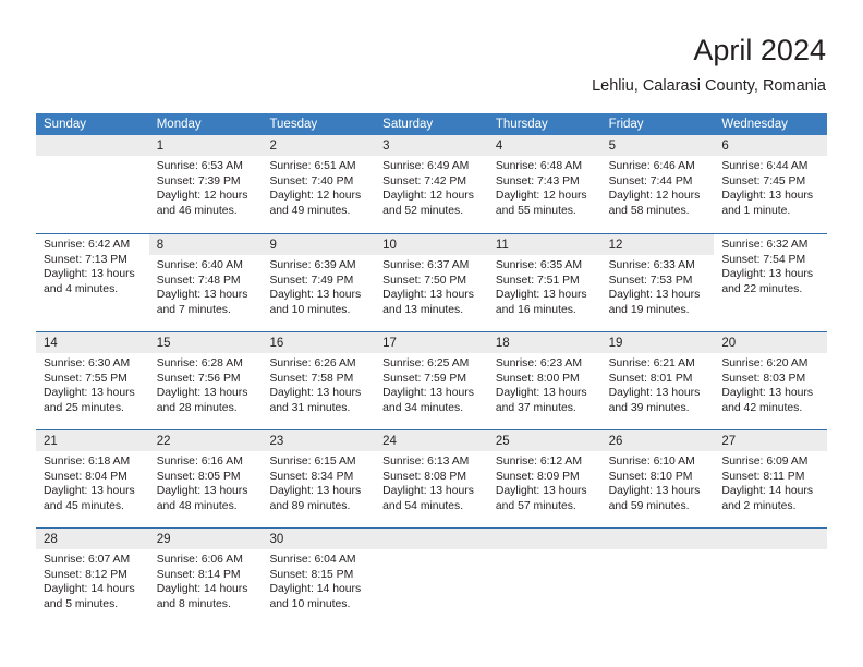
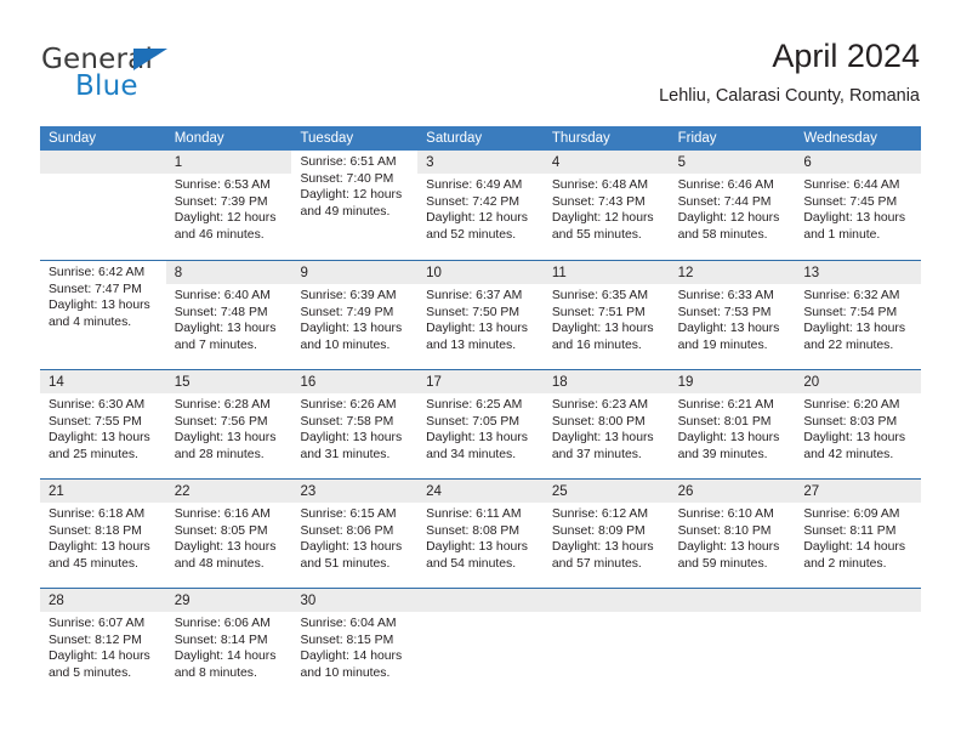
+ General
+ Blue
  April 2024
  Lehliu, Calarasi County, Romania
  Sunday
  Monday
  Tuesday
  Saturday
  Thursday
  Friday
  Wednesday
  1
  Sunrise: 6:53 AM
  Sunset: 7:39 PM
  Daylight: 12 hours
  and 46 minutes.
- 2
  Sunrise: 6:51 AM
  Sunset: 7:40 PM
  Daylight: 12 hours
  and 49 minutes.
  3
  Sunrise: 6:49 AM
  Sunset: 7:42 PM
  Daylight: 12 hours
  and 52 minutes.
  4
  Sunrise: 6:48 AM
  Sunset: 7:43 PM
  Daylight: 12 hours
  and 55 minutes.
  5
  Sunrise: 6:46 AM
  Sunset: 7:44 PM
  Daylight: 12 hours
  and 58 minutes.
  6
  Sunrise: 6:44 AM
  Sunset: 7:45 PM
  Daylight: 13 hours
  and 1 minute.
  Sunrise: 6:42 AM
- Sunset: 7:13 PM
+ Sunset: 7:47 PM
  Daylight: 13 hours
  and 4 minutes.
  8
  Sunrise: 6:40 AM
  Sunset: 7:48 PM
  Daylight: 13 hours
  and 7 minutes.
  9
  Sunrise: 6:39 AM
  Sunset: 7:49 PM
  Daylight: 13 hours
  and 10 minutes.
  10
  Sunrise: 6:37 AM
  Sunset: 7:50 PM
  Daylight: 13 hours
  and 13 minutes.
  11
  Sunrise: 6:35 AM
  Sunset: 7:51 PM
  Daylight: 13 hours
  and 16 minutes.
  12
  Sunrise: 6:33 AM
  Sunset: 7:53 PM
  Daylight: 13 hours
  and 19 minutes.
+ 13
  Sunrise: 6:32 AM
  Sunset: 7:54 PM
  Daylight: 13 hours
  and 22 minutes.
  14
  Sunrise: 6:30 AM
  Sunset: 7:55 PM
  Daylight: 13 hours
  and 25 minutes.
  15
  Sunrise: 6:28 AM
  Sunset: 7:56 PM
  Daylight: 13 hours
  and 28 minutes.
  16
  Sunrise: 6:26 AM
  Sunset: 7:58 PM
  Daylight: 13 hours
  and 31 minutes.
  17
  Sunrise: 6:25 AM
- Sunset: 7:59 PM
+ Sunset: 7:05 PM
  Daylight: 13 hours
  and 34 minutes.
  18
  Sunrise: 6:23 AM
  Sunset: 8:00 PM
  Daylight: 13 hours
  and 37 minutes.
  19
  Sunrise: 6:21 AM
  Sunset: 8:01 PM
  Daylight: 13 hours
  and 39 minutes.
  20
  Sunrise: 6:20 AM
  Sunset: 8:03 PM
  Daylight: 13 hours
  and 42 minutes.
  21
  Sunrise: 6:18 AM
- Sunset: 8:04 PM
+ Sunset: 8:18 PM
  Daylight: 13 hours
  and 45 minutes.
  22
  Sunrise: 6:16 AM
  Sunset: 8:05 PM
  Daylight: 13 hours
  and 48 minutes.
  23
  Sunrise: 6:15 AM
- Sunset: 8:34 PM
+ Sunset: 8:06 PM
  Daylight: 13 hours
- and 89 minutes.
+ and 51 minutes.
  24
- Sunrise: 6:13 AM
+ Sunrise: 6:11 AM
  Sunset: 8:08 PM
  Daylight: 13 hours
  and 54 minutes.
  25
  Sunrise: 6:12 AM
  Sunset: 8:09 PM
  Daylight: 13 hours
  and 57 minutes.
  26
  Sunrise: 6:10 AM
  Sunset: 8:10 PM
  Daylight: 13 hours
  and 59 minutes.
  27
  Sunrise: 6:09 AM
  Sunset: 8:11 PM
  Daylight: 14 hours
  and 2 minutes.
  28
  Sunrise: 6:07 AM
  Sunset: 8:12 PM
  Daylight: 14 hours
  and 5 minutes.
  29
  Sunrise: 6:06 AM
  Sunset: 8:14 PM
  Daylight: 14 hours
  and 8 minutes.
  30
  Sunrise: 6:04 AM
  Sunset: 8:15 PM
  Daylight: 14 hours
  and 10 minutes.
